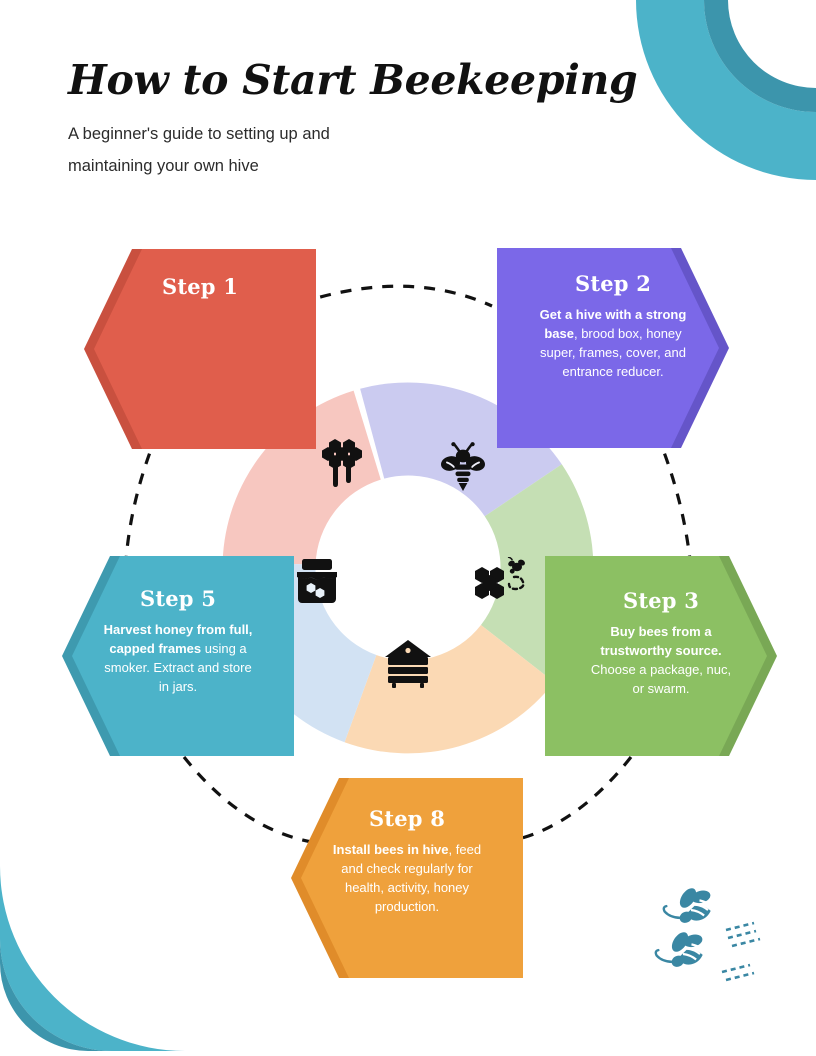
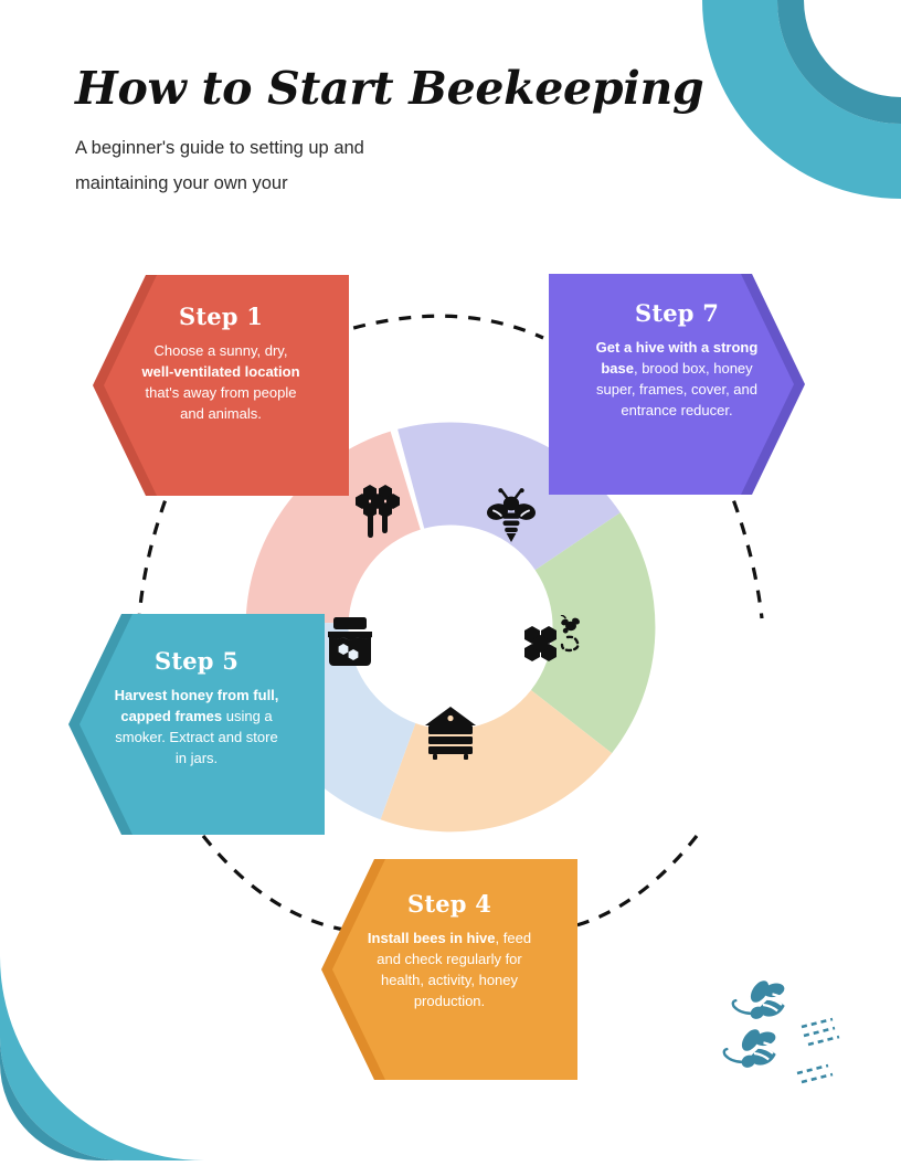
  How to Start Beekeeping
- A beginner's guide to setting up and maintaining your own hive
+ A beginner's guide to setting up and maintaining your own your
  Step 1
+ Choose a sunny, dry, well-ventilated location that's away from people and animals.
- Step 2
+ Step 7
  Get a hive with a strong base, brood box, honey super, frames, cover, and entrance reducer.
- Step 3
- Buy bees from a trustworthy source. Choose a package, nuc, or swarm.
- Step 8
+ Step 4
  Install bees in hive, feed and check regularly for health, activity, honey production.
  Step 5
  Harvest honey from full, capped frames using a smoker. Extract and store in jars.
